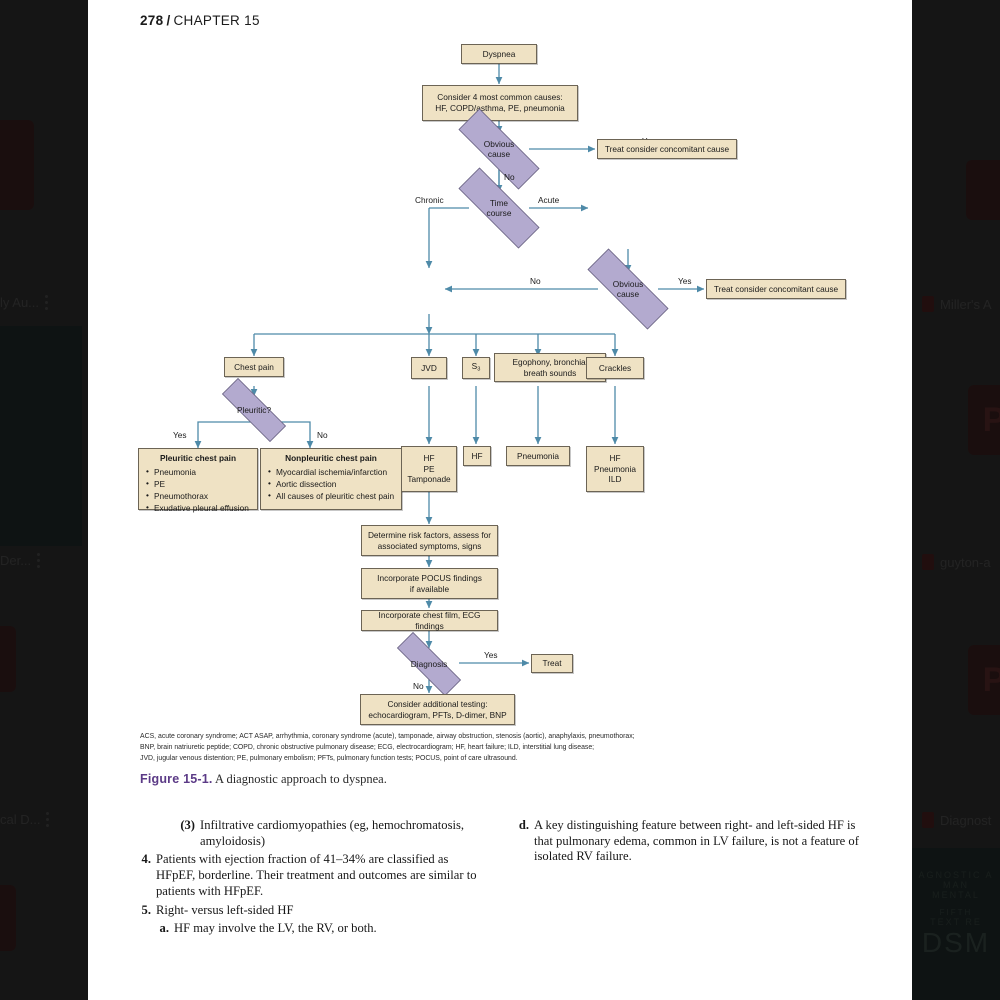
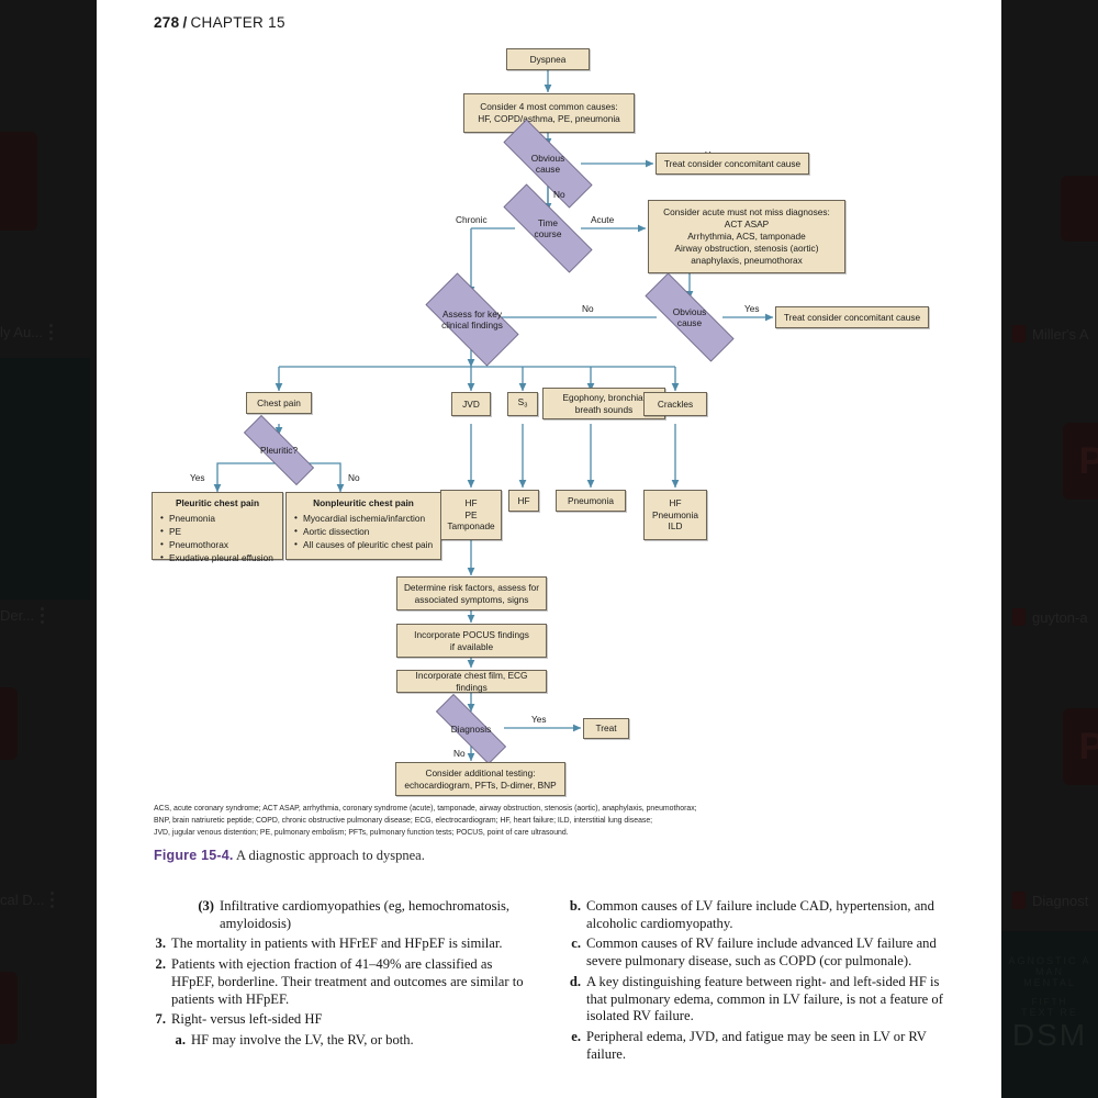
  278 / CHAPTER 15
  Dyspnea
  Consider 4 most common causes:
  HF, COPD/sthma, PE, pneumonia
  Obvious
  cause
  No
  Treat consider concomitant cause
  Time
  course
  Chronic
  Acute
+ Consider acute must not miss diagnoses:
+ ACT ASAP
+ Arrhythmia, ACS, tamponade
+ Airway obstruction, stenosis (aortic)
+ anaphylaxis, pneumothorax
  Obvious
  cause
  No
  Yes
  Treat consider concomitant cause
+ Assess for key
+ clinical findings
  Chest pain
  JVD
  Egophony, bronchia
  breath sounds
  Crackles
  Pleuritic?
  Yes
  No
  Pleuritic chest pain
  Pneumonia
  PE
  Pneumothorax
  Exudative pleural effusion
  Nonpleuritic chest pain
  Myocardial ischemia/infarction
  Aortic dissection
  All causes of pleuritic chest pain
  HF
  PE
  Tamponade
  HF
  Pneumonia
  HF
  Pneumonia
  ILD
  Determine risk factors, assess for
  associated symptoms, signs
  Incorporate POCUS findings
  if available
  Incorporate chest film, ECG findings
  Diagnosis
  Yes
  No
  Treat
  Consider additional testing:
  echocardiogram, PFTs, D-dimer, BNP
- Figure 15-1. A diagnostic approach to dyspnea.
+ Figure 15-4. A diagnostic approach to dyspnea.
  (3)
  Infiltrative cardiomyopathies (eg, hemochromatosis, amyloidosis)
+ 3.
+ The mortality in patients with HFrEF and HFpEF is similar.
- 4.
+ 2.
- Patients with ejection fraction of 41–34% are classified as HFpEF, borderline. Their treatment and outcomes are similar to patients with HFpEF.
+ Patients with ejection fraction of 41–49% are classified as HFpEF, borderline. Their treatment and outcomes are similar to patients with HFpEF.
- 5.
+ 7.
  Right- versus left-sided HF
  a.
  HF may involve the LV, the RV, or both.
+ b.
+ Common causes of LV failure include CAD, hypertension, and alcoholic cardiomyopathy.
+ c.
+ Common causes of RV failure include advanced LV failure and severe pulmonary disease, such as COPD (cor pulmonale).
  d.
  A key distinguishing feature between right- and left-sided HF is that pulmonary edema, common in LV failure, is not a feature of isolated RV failure.
+ e.
+ Peripheral edema, JVD, and fatigue may be seen in LV or RV failure.
